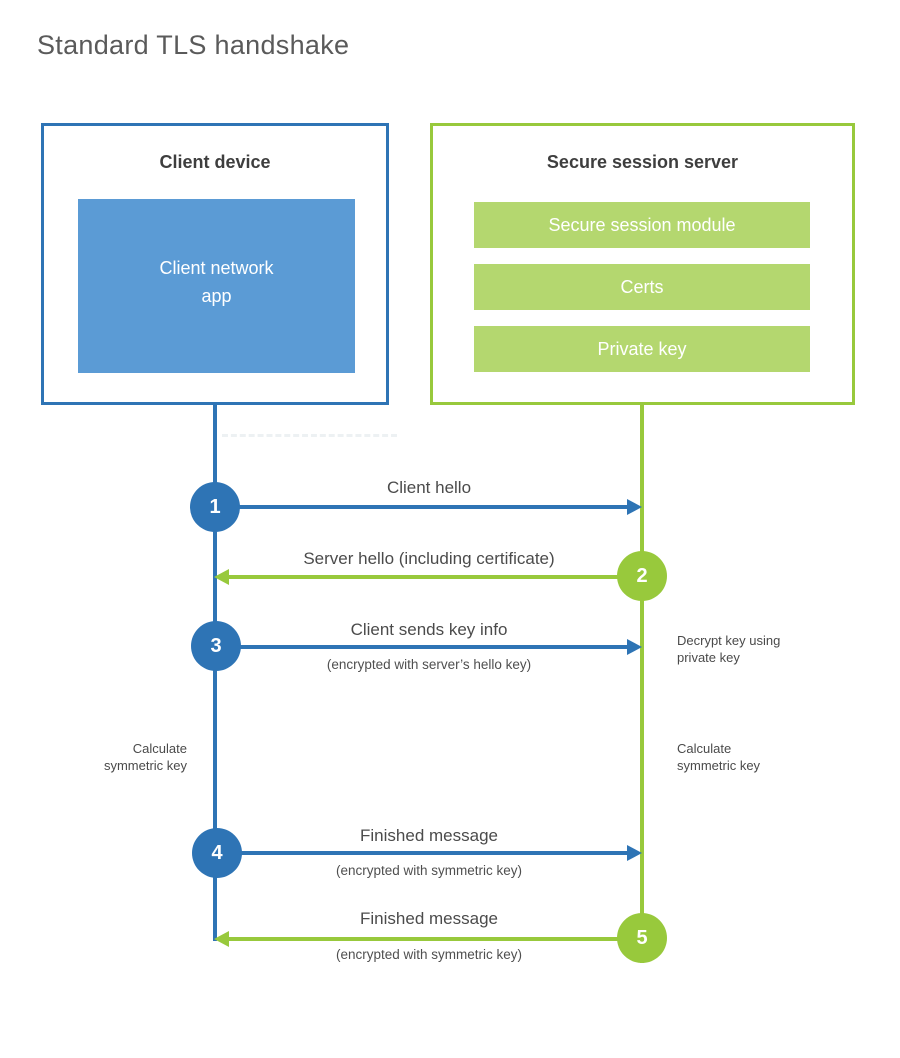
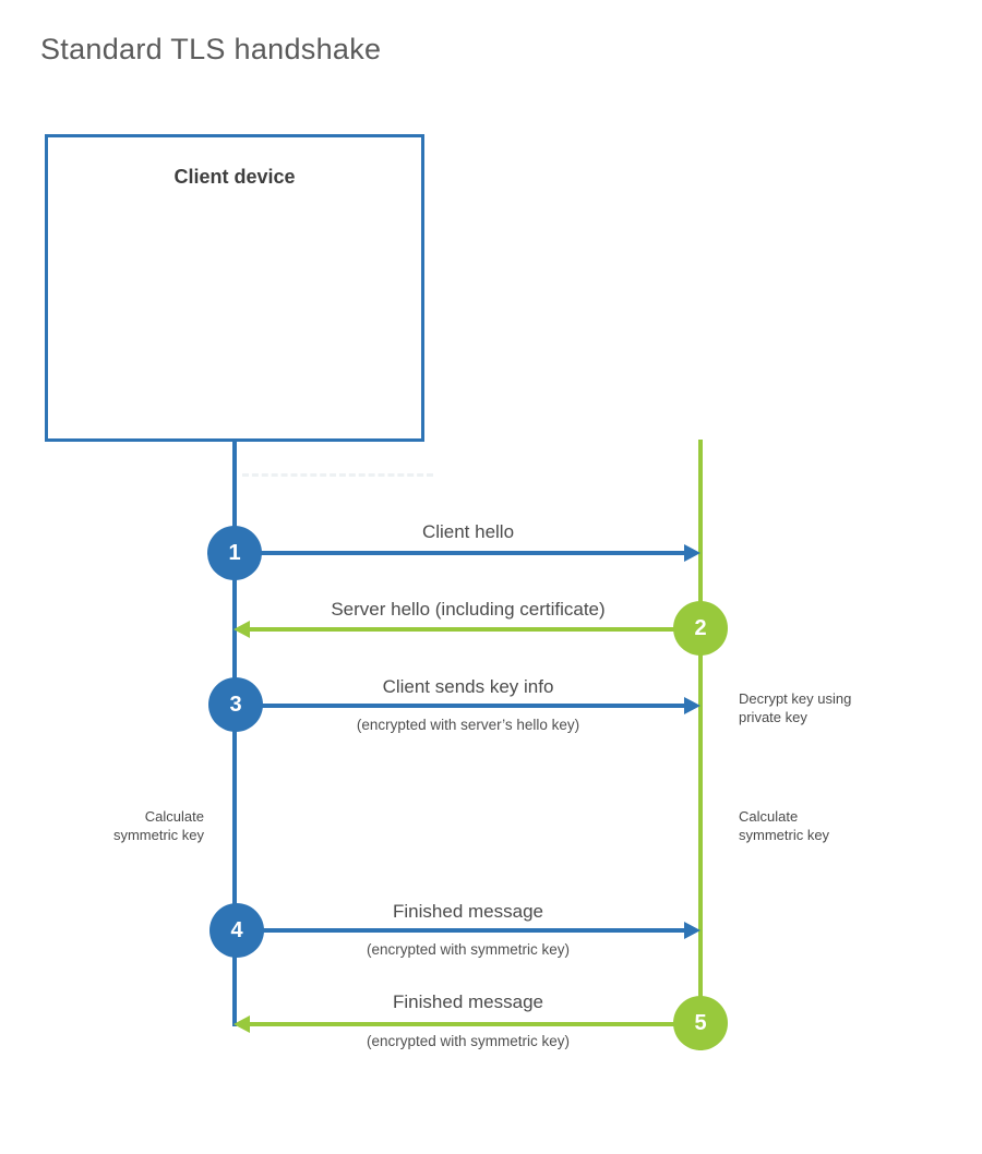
  Standard TLS handshake
  Client device
- Client network
- app
- Secure session server
- Secure session module
- Certs
- Private key
  Client hello
  1
  Server hello (including certificate)
  2
  Client sends key info
  3
  (encrypted with server’s hello key)
  Decrypt key using
  private key
  Calculate
  symmetric key
  Calculate
  symmetric key
  Finished message
  4
  (encrypted with symmetric key)
  Finished message
  5
  (encrypted with symmetric key)
